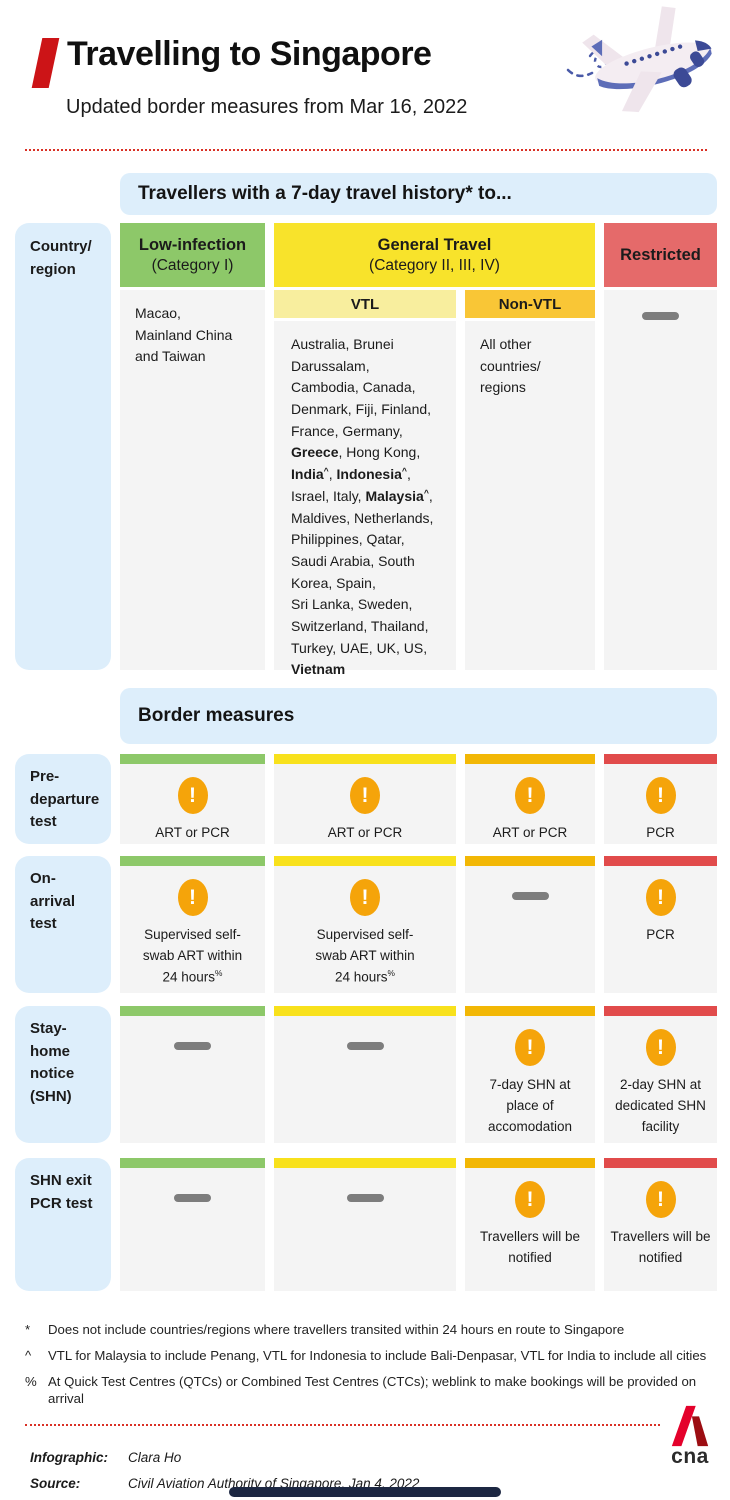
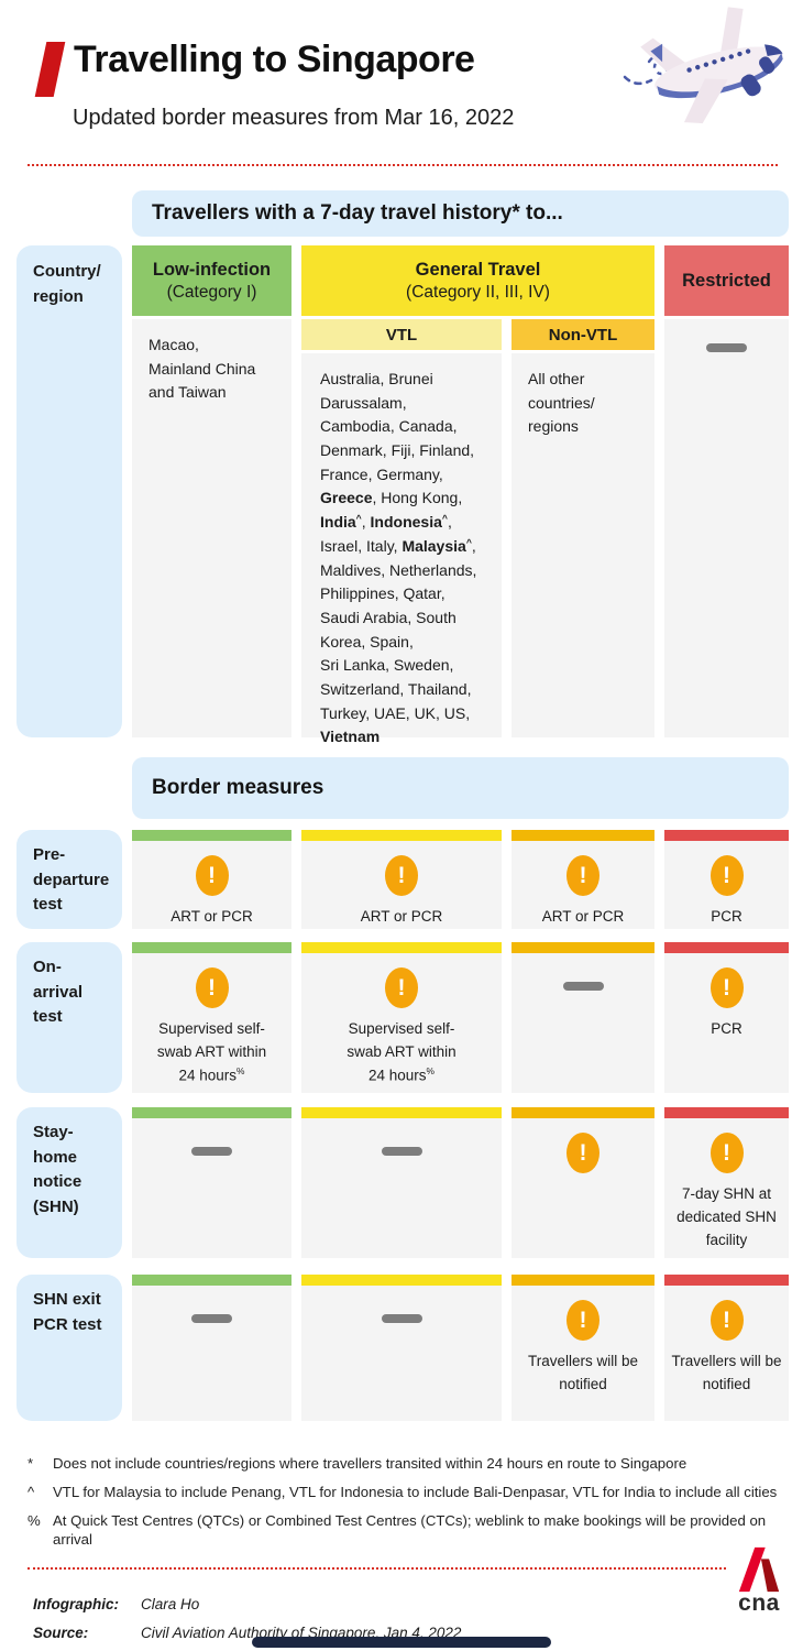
  Travelling to Singapore
  Updated border measures from Mar 16, 2022
  Travellers with a 7-day travel history* to...
  Country/
  region
  Low-infection
  (Category I)
  General Travel
  (Category II, III, IV)
  Restricted
  VTL
  Non-VTL
  Macao,
  Mainland China
  and Taiwan
  Australia, Brunei Darussalam, Cambodia, Canada, Denmark, Fiji, Finland, France, Germany, Greece, Hong Kong, India^, Indonesia^, Israel, Italy, Malaysia^, Maldives, Netherlands, Philippines, Qatar, Saudi Arabia, South Korea, Spain,
  Sri Lanka, Sweden, Switzerland, Thailand, Turkey, UAE, UK, US, Vietnam
  All other
  countries/
  regions
  Border measures
  Pre-
  departure
  test
  !
  ART or PCR
  !
  ART or PCR
  !
  ART or PCR
  !
  PCR
  On-
  arrival
  test
  !
  Supervised self-swab ART within 24 hours%
  !
  Supervised self-swab ART within 24 hours%
  !
  PCR
  Stay-
  home
  notice
  (SHN)
  !
- 7-day SHN at place of accomodation
  !
- 2-day SHN at dedicated SHN facility
+ 7-day SHN at dedicated SHN facility
  SHN exit
  PCR test
  !
  Travellers will be notified
  !
  Travellers will be notified
  *
  Does not include countries/regions where travellers transited within 24 hours en route to Singapore
  ^
  VTL for Malaysia to include Penang, VTL for Indonesia to include Bali-Denpasar, VTL for India to include all cities
  %
  At Quick Test Centres (QTCs) or Combined Test Centres (CTCs); weblink to make bookings will be provided on arrival
  Infographic:
  Clara Ho
  Source:
  Civil Aviation Authority of Singapore, Jan 4, 2022
  cna
